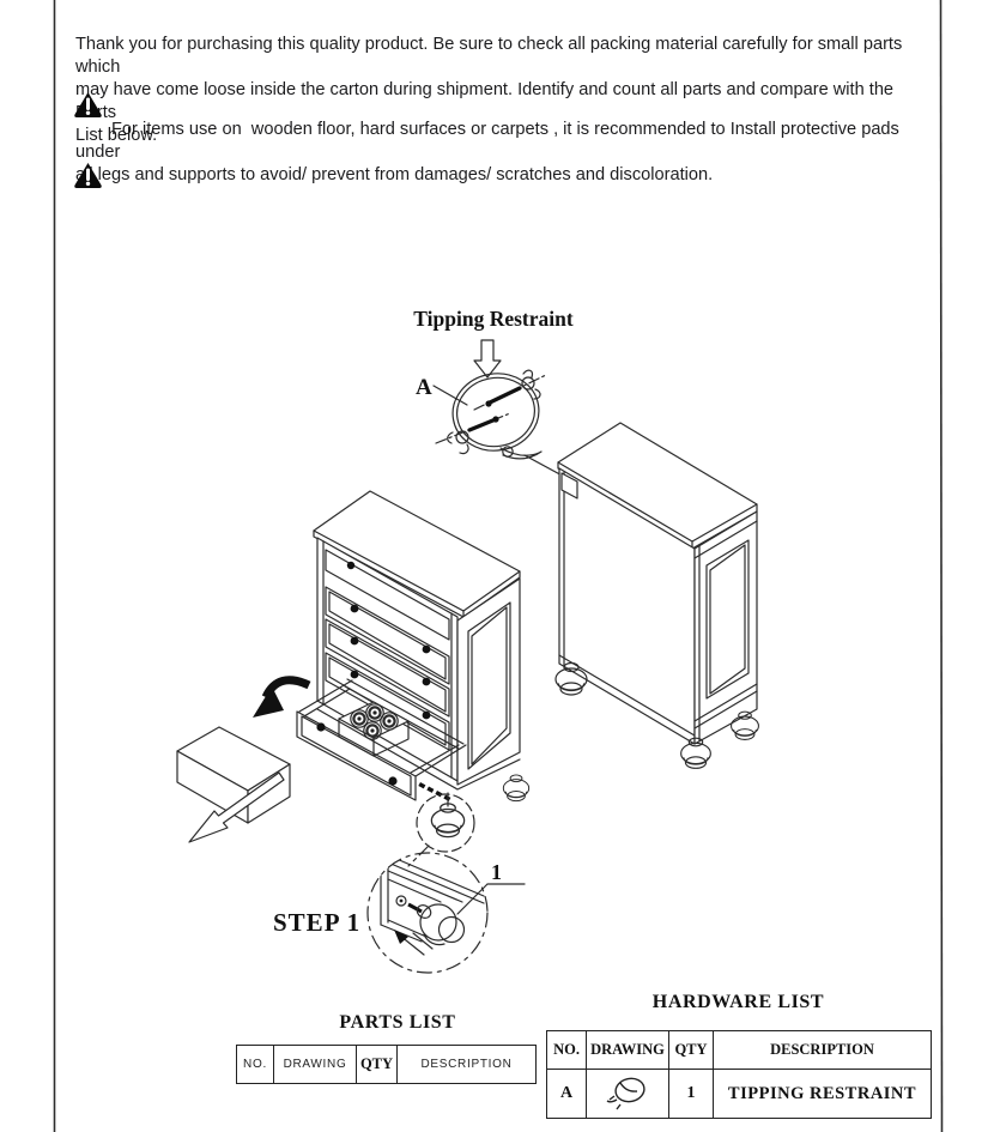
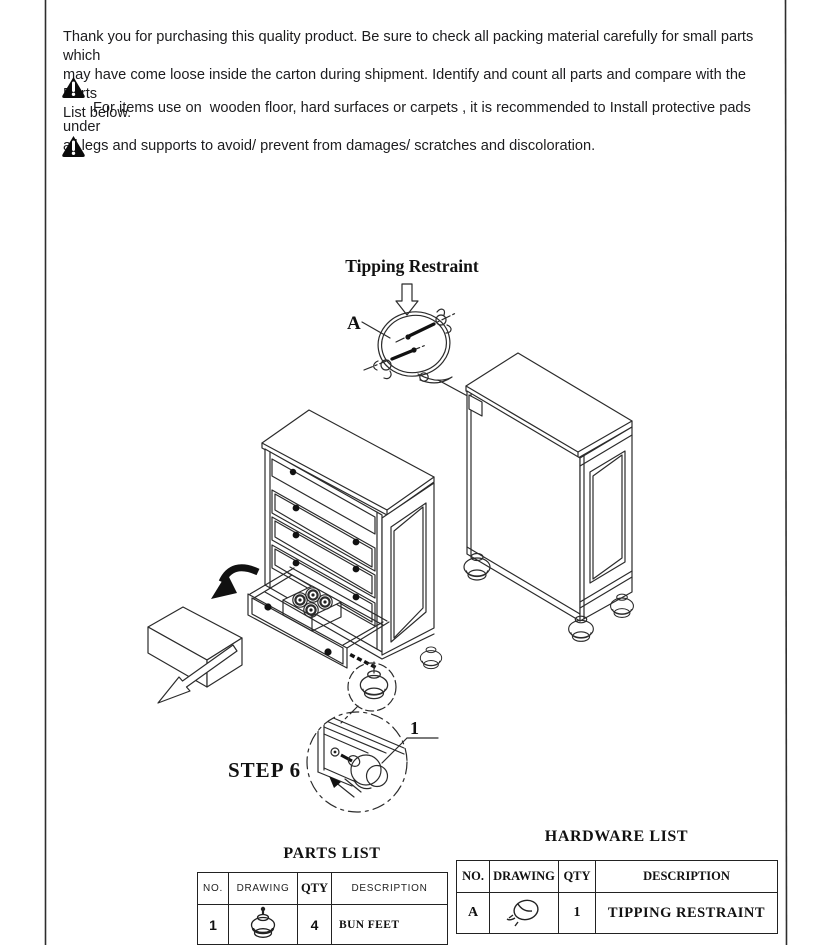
  Tipping Restraint
  A
  1
- STEP 1
+ STEP 6
  Thank you for purchasing this quality product. Be sure to check all packing material carefully for small parts which
  may have come loose inside the carton during shipment. Identify and count all parts and compare with the ts
  List below.
  For items use on wooden floor, hard surfaces or carpets , it is recommended to Install protective pads under
  a legs and supports to avoid/ prevent from damages/ scratches and discoloration.
  PARTS LIST
  NO.	DRAWING	QTY	DESCRIPTION
+ 1		4	BUN FEET
  HARDWARE LIST
  NO.	DRAWING	QTY	DESCRIPTION
  A		1	TIPPING RESTRAINT
